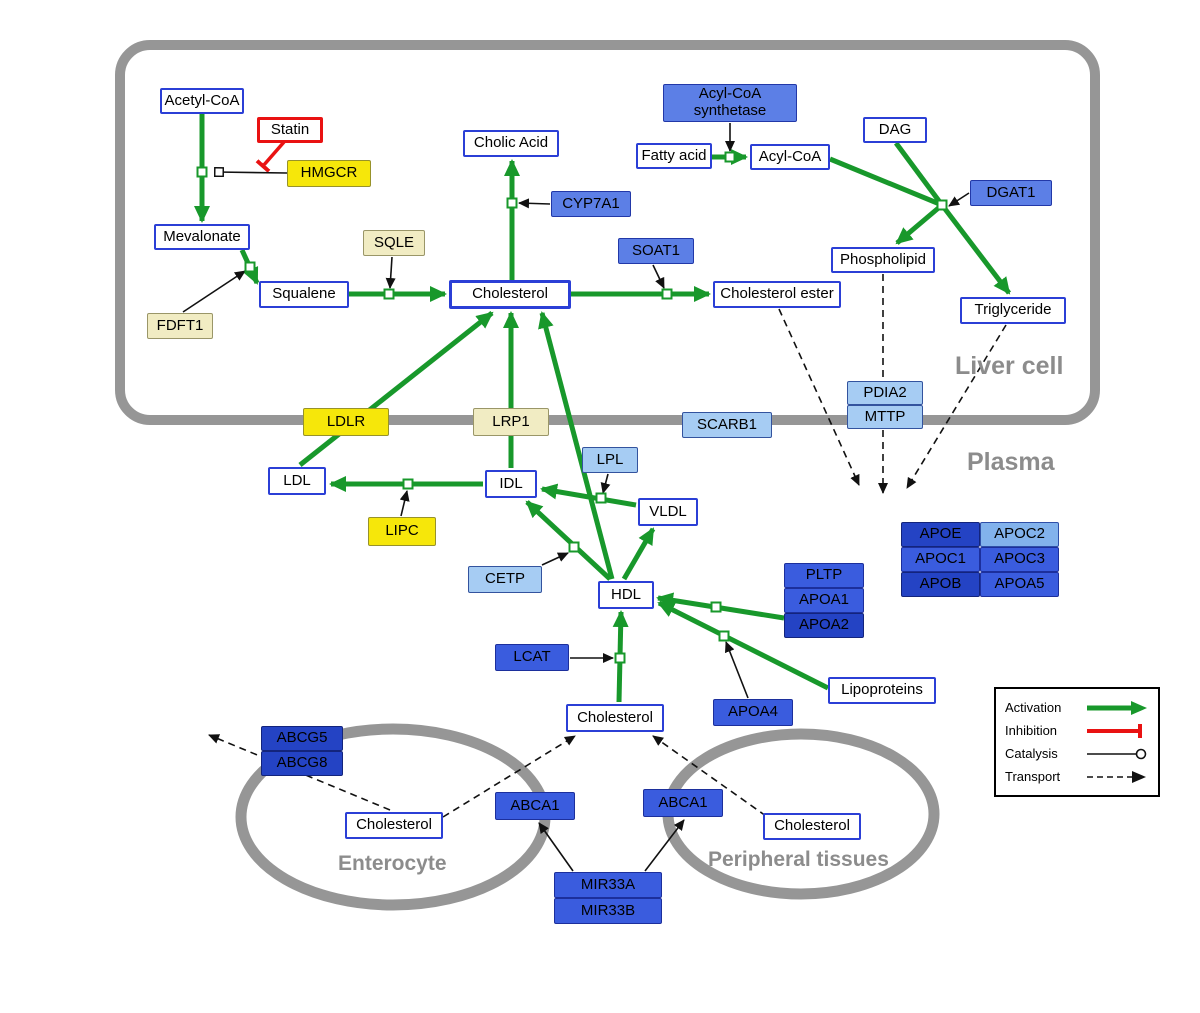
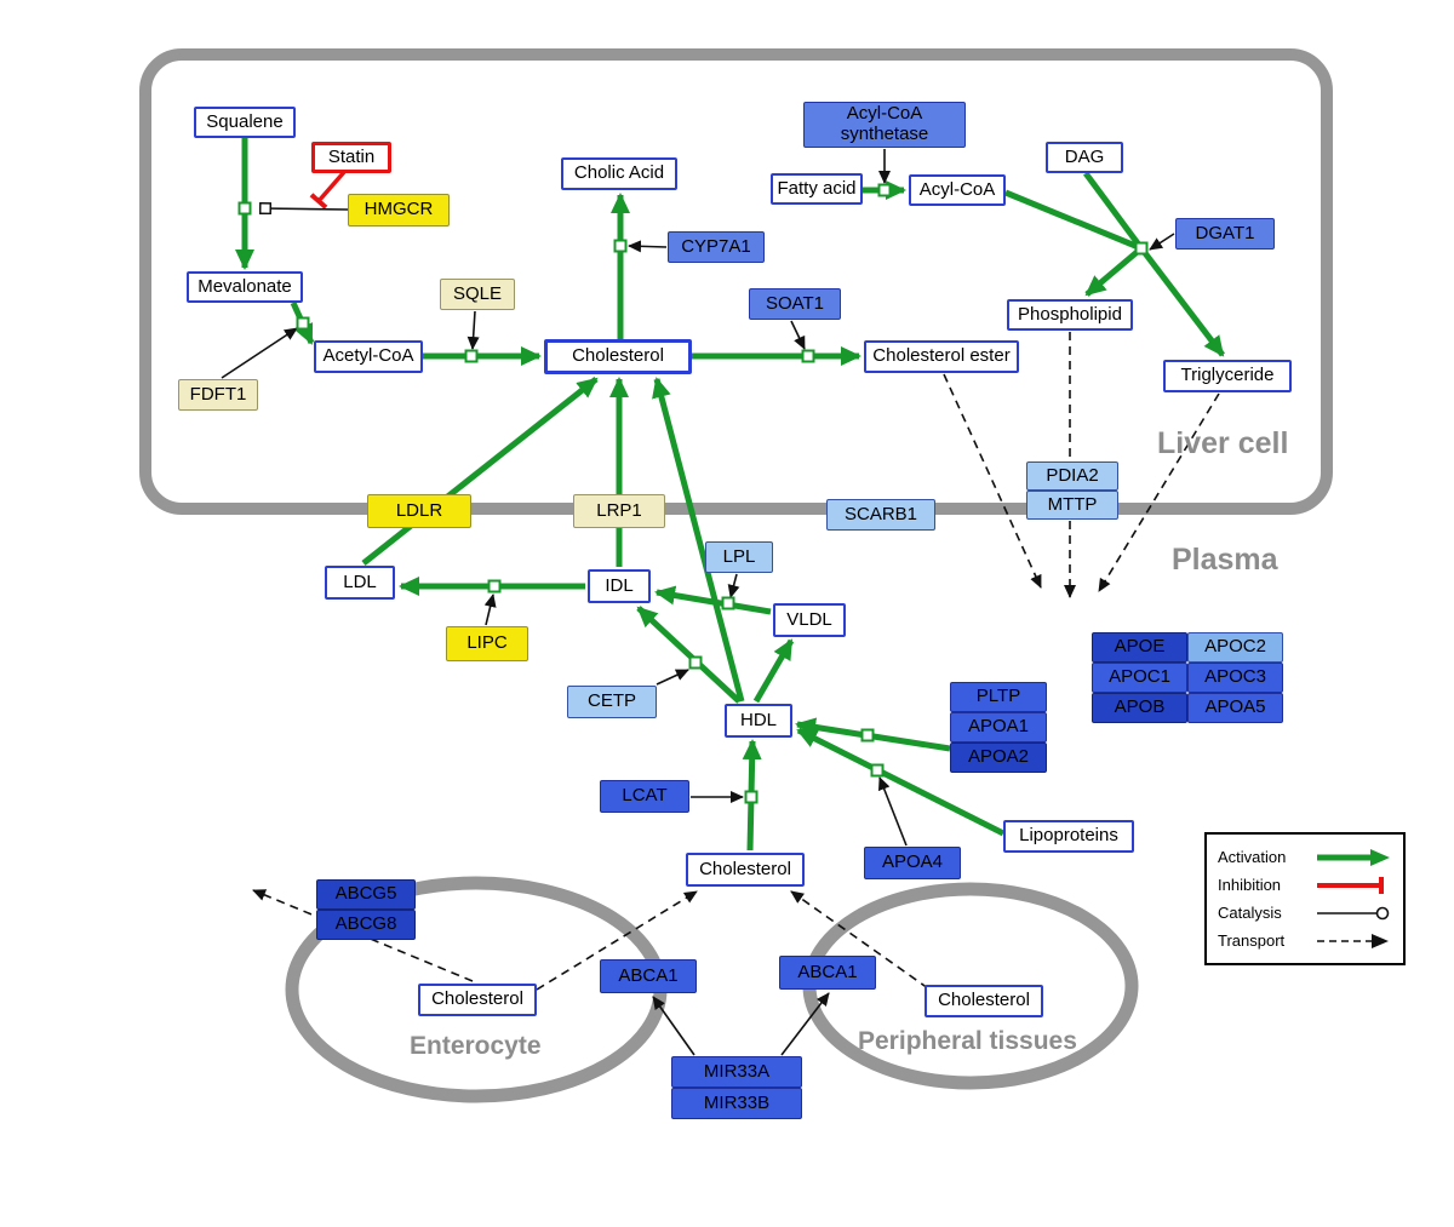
- Acetyl-CoA
+ Squalene
  Statin
  HMGCR
  Mevalonate
  FDFT1
- Squalene
+ Acetyl-CoA
  SQLE
  Cholesterol
  Cholic Acid
  CYP7A1
  SOAT1
  Cholesterol ester
  Acyl-CoA
  synthetase
  Fatty acid
  Acyl-CoA
  DAG
  DGAT1
  Phospholipid
  Triglyceride
  PDIA2
  MTTP
  LDLR
  LRP1
  SCARB1
  LDL
  IDL
  LPL
  VLDL
  LIPC
  CETP
  HDL
  LCAT
  PLTP
  APOA1
  APOA2
  APOA4
  Lipoproteins
  APOE
  APOC2
  APOC1
  APOC3
  APOB
  APOA5
  Cholesterol
  ABCG5
  ABCG8
  Cholesterol
  ABCA1
  ABCA1
  Cholesterol
  MIR33A
  MIR33B
  Liver cell
  Plasma
  Enterocyte
  Peripheral tissues
  Activation
  Inhibition
  Catalysis
  Transport
